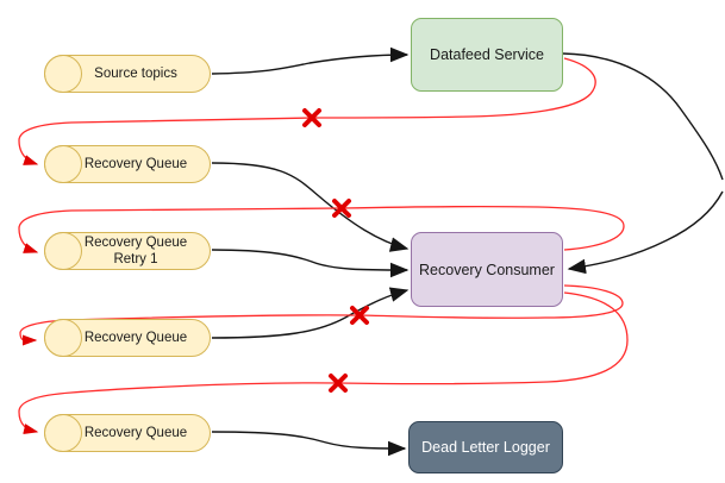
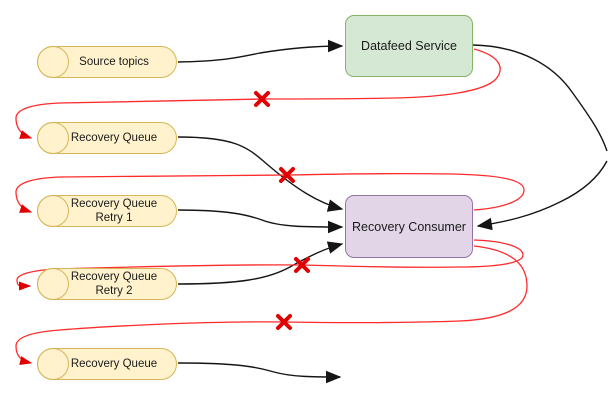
  Source topics
  Recovery Queue
  Recovery Queue
  Retry 1
  Recovery Queue
+ Retry 2
  Recovery Queue
  Datafeed Service
  Recovery Consumer
- Dead Letter Logger
